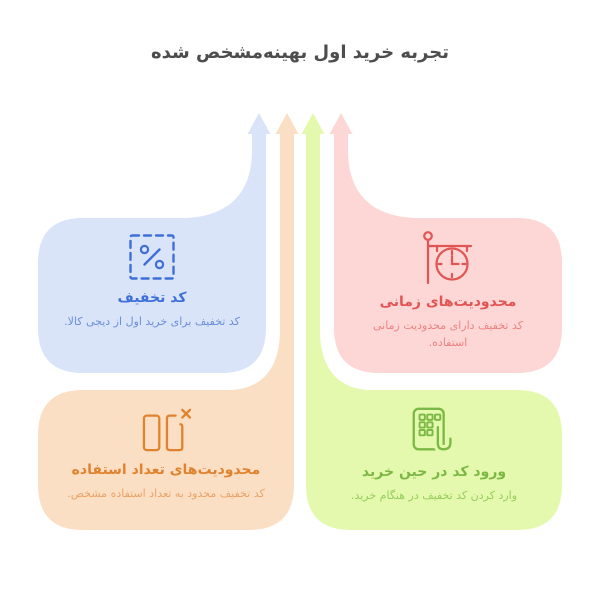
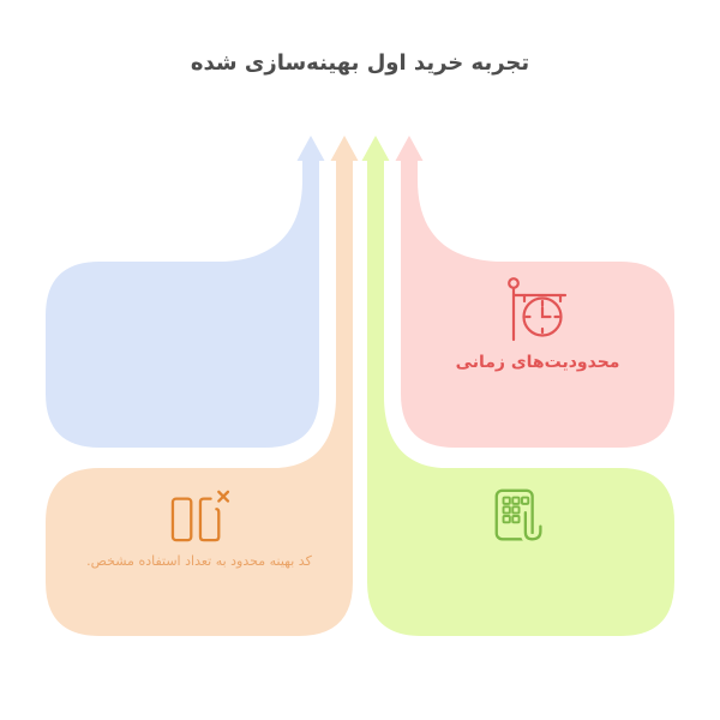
- تجربه خرید اول بهینه‌مشخص شده
+ تجربه خرید اول بهینه‌سازی شده
- کد تخفیف
- کد تخفیف برای خرید اول از دیجی کالا.
  محدودیت‌های زمانی
- کد تخفیف دارای محدودیت زمانی استفاده.
- محدودیت‌های تعداد استفاده
- کد تخفیف محدود به تعداد استفاده مشخص.
+ کد بهینه محدود به تعداد استفاده مشخص.
- ورود کد در حین خرید
- وارد کردن کد تخفیف در هنگام خرید.
